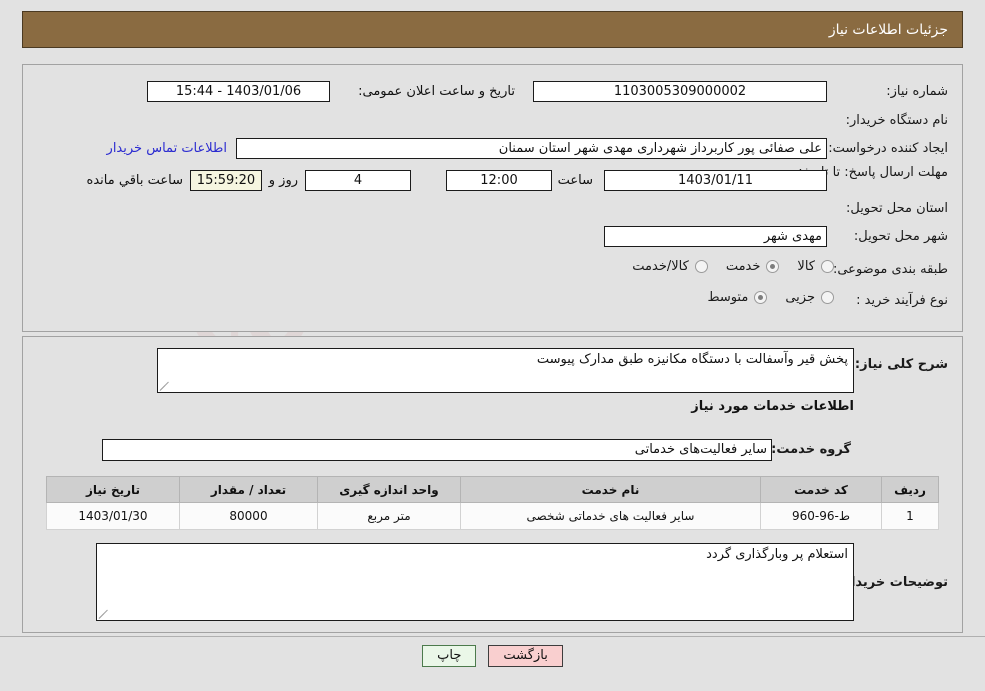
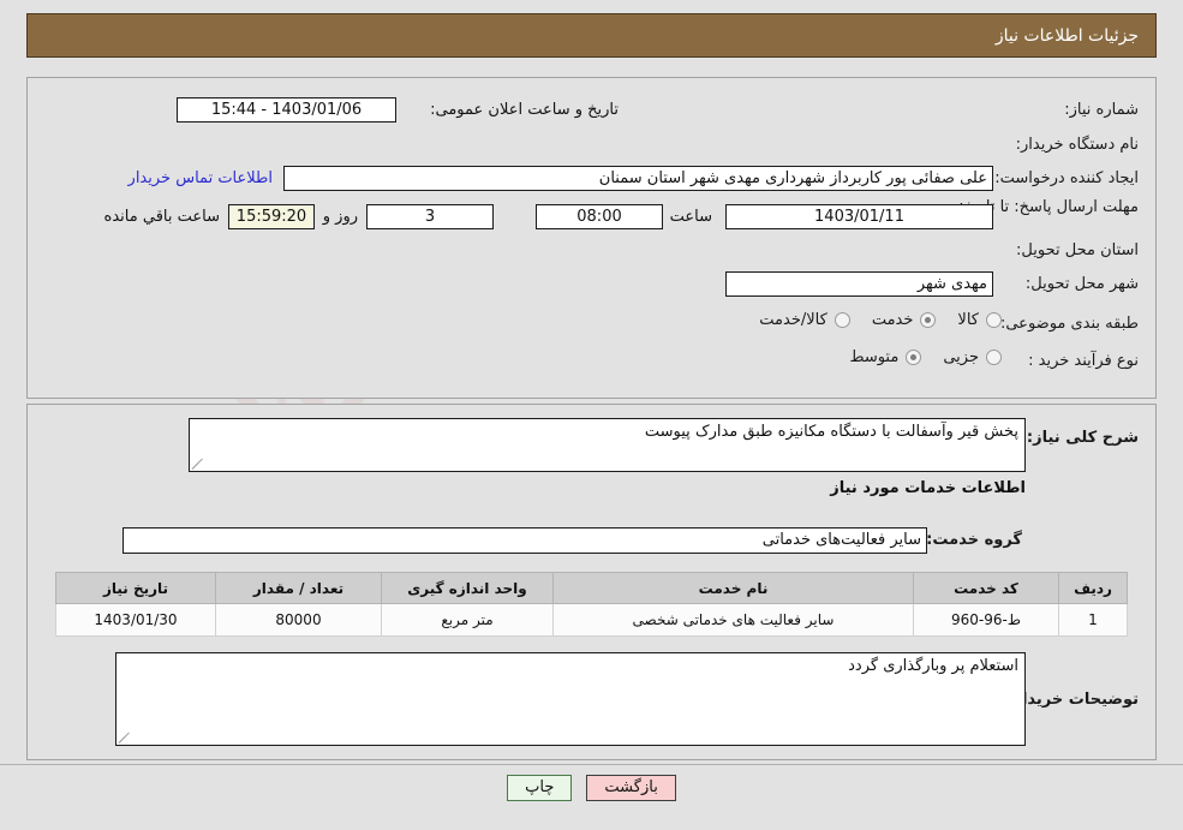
  جزئیات اطلاعات نیاز
  شماره نیاز:
- 1103005309000002
  تاریخ و ساعت اعلان عمومی:
  1403/01/06 - 15:44
  نام دستگاه خریدار:
  ایجاد کننده درخواست:
  علی صفائی پور کاربرداز شهرداری مهدی شهر استان سمنان
  اطلاعات تماس خریدار
  مهلت ارسال پاسخ: تا
  1403/01/11
  ساعت
- 12:00
+ 08:00
- 4
+ 3
  روز و
  15:59:20
  ساعت باقي مانده
  استان محل تحویل:
  شهر محل تحویل:
  مهدی شهر
  طبقه بندی موضوعی:
  کالا
  خدمت
  کالا/خدمت
  نوع فرآیند خرید :
  جزیی
  متوسط
  شرح کلی نیاز:
  پخش قیر وآسفالت با دستگاه مکانیزه طبق مدارک پیوست
  اطلاعات خدمات مورد نیاز
  گروه خدمت:
  سایر فعالیت‌های خدماتی
  ردیف	کد خدمت	نام خدمت	واحد اندازه گیری	تعداد / مقدار	تاریخ نیاز
  1	ط-96-960	سایر فعالیت های خدماتی شخصی	متر مربع	80000	1403/01/30
  توضیحات خرید
  استعلام پر وبارگذاری گردد
  بازگشت
  چاپ
